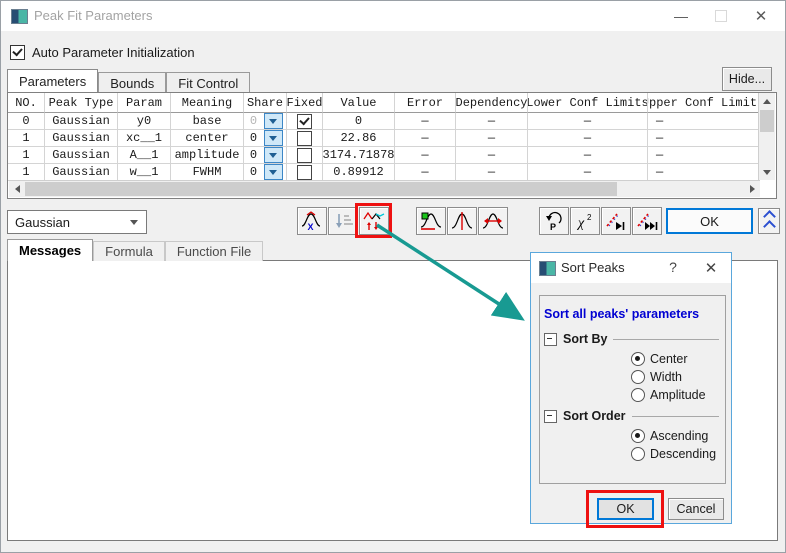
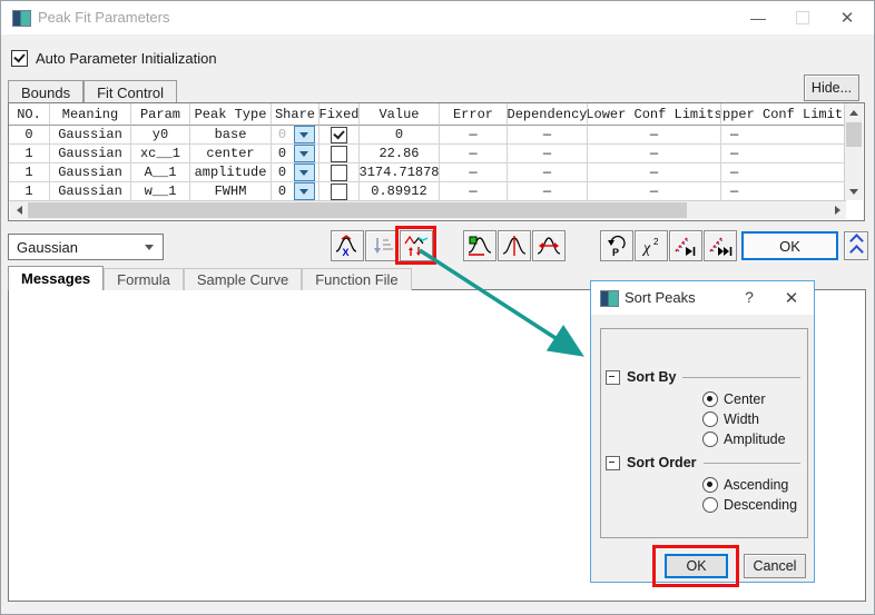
  Peak Fit Parameters
  —
  ✕
  Auto Parameter Initialization
- Parameters
  Bounds
  Fit Control
  Hide...
  NO.
- Peak Type
+ Meaning
  Param
- Meaning
+ Peak Type
  Share
  Fixed
  Value
  Error
  Dependency
  Lower Conf Limits
  pper Conf Limit
  0
  Gaussian
  y0
  base
  0
  0
  —
  —
  —
  —
  1
  Gaussian
  xc__1
  center
  0
  22.86
  —
  —
  —
  —
  1
  Gaussian
  A__1
  amplitude
  0
  3174.71878
  —
  —
  —
  —
  1
  Gaussian
  w__1
  FWHM
  0
  0.89912
  —
  —
  —
  —
  Gaussian
  X
  P
  χ
  2
  OK
  Messages
  Formula
+ Sample Curve
  Function File
  Sort Peaks
  ?
  ✕
- Sort all peaks' parameters
  Sort By
  Center
  Width
  Amplitude
  Sort Order
  Ascending
  Descending
  OK
  Cancel
